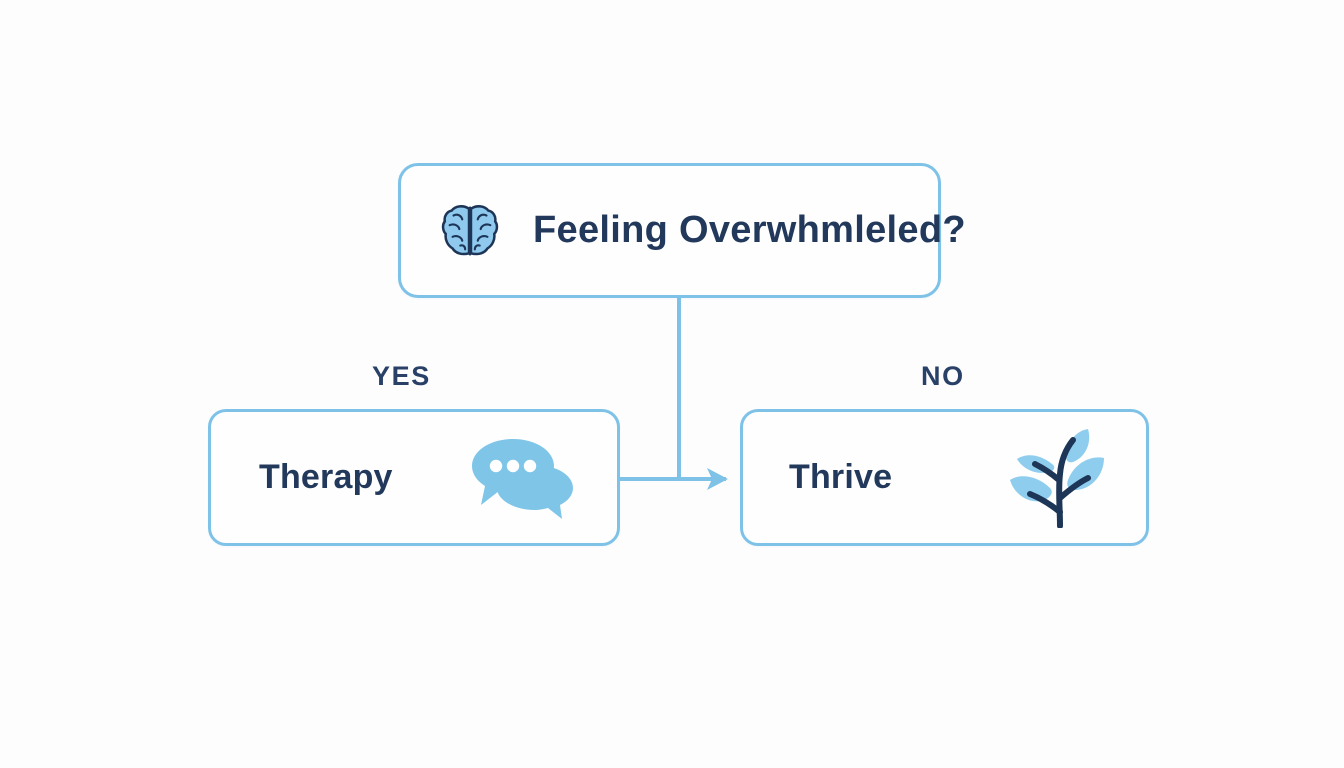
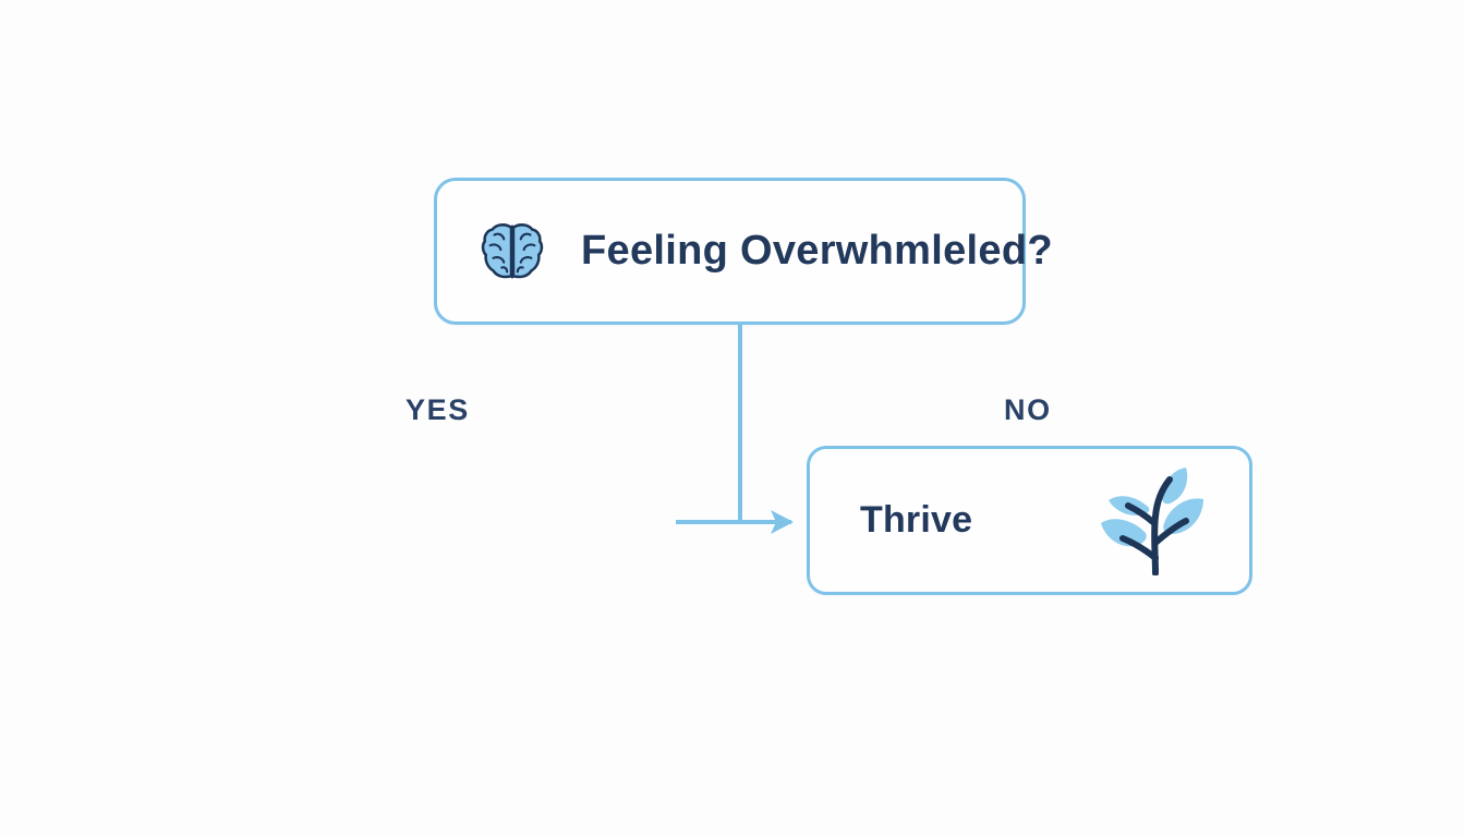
  Feeling Overwhmleled?
  YES
  NO
- Therapy
  Thrive
